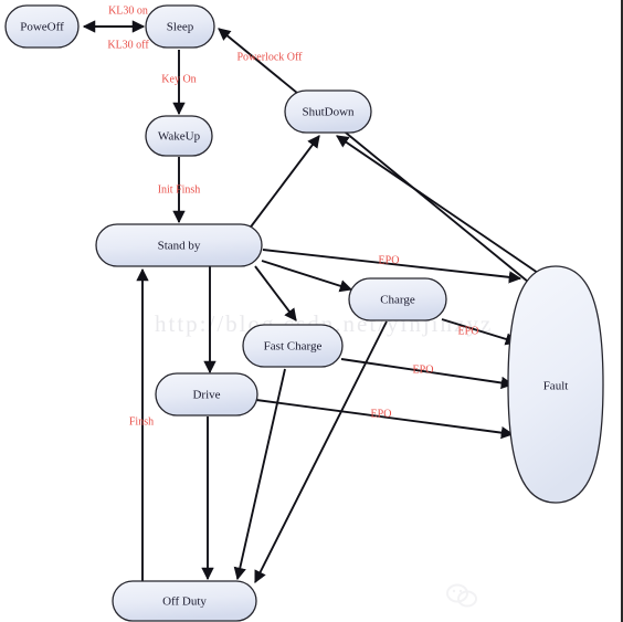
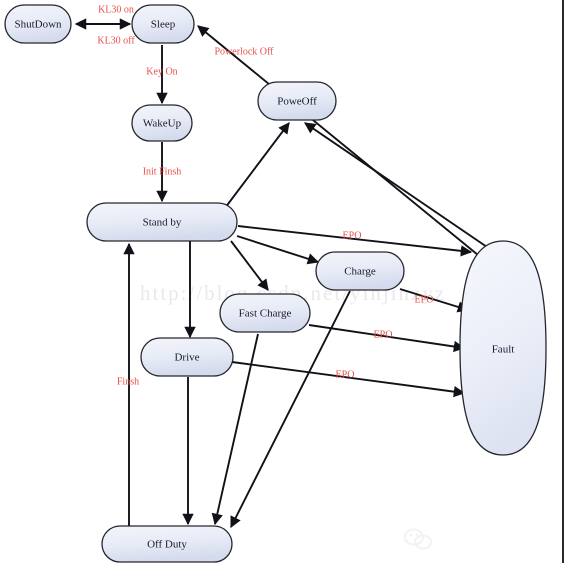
  http://blog.csdn.net/yinjinzyz
- PoweOff
+ ShutDown
  Sleep
  WakeUp
- ShutDown
+ PoweOff
  Stand by
  Charge
  Fast Charge
  Drive
  Off Duty
  Fault
  KL30 on
  KL30 off
  Key On
  Init Finsh
  Powerlock Off
  EPO
  EPO
  EPO
  EPO
  Finsh
